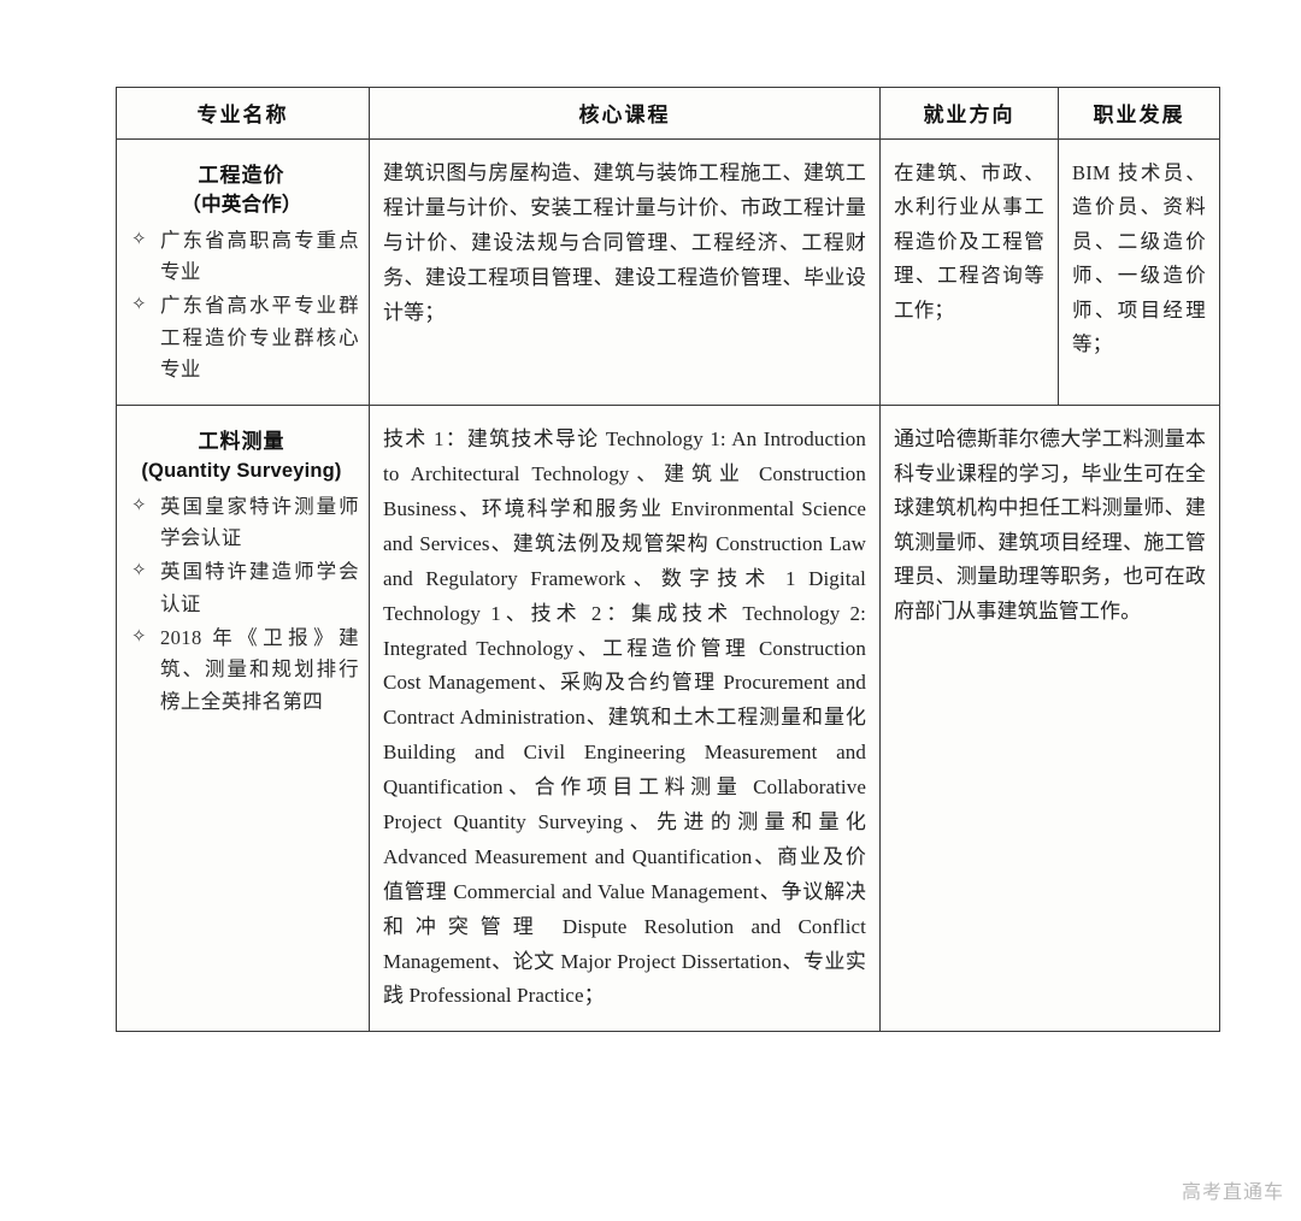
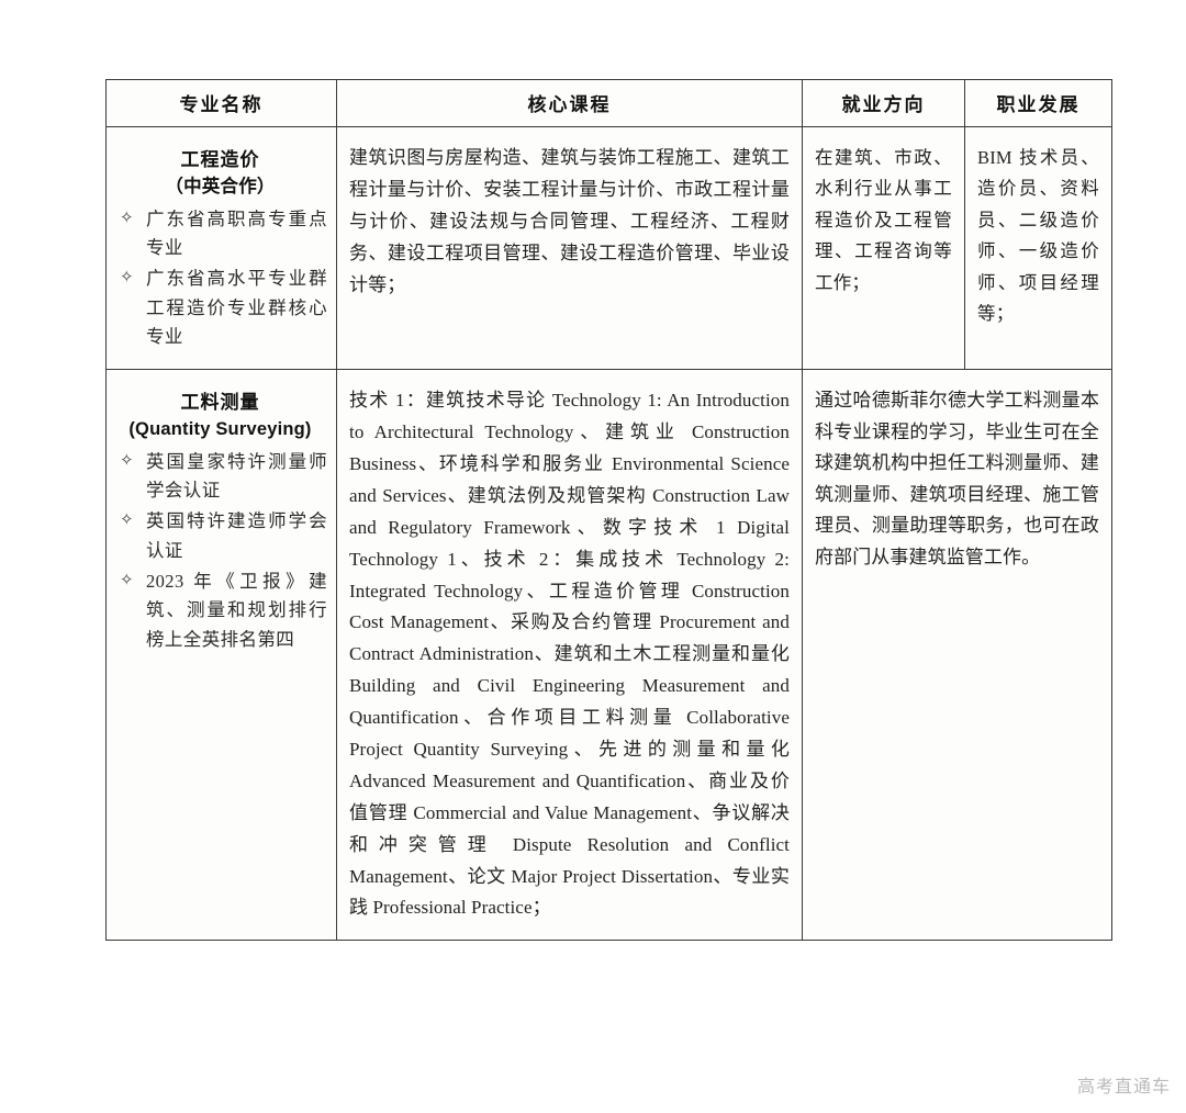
  专业名称	核心课程	就业方向	职业发展
  工程造价 （中英合作） ✧ 广东省高职高专重点专业 ✧ 广东省高水平专业群工程造价专业群核心专业	建筑识图与房屋构造、建筑与装饰工程施工、建筑工程计量与计价、安装工程计量与计价、市政工程计量与计价、建设法规与合同管理、工程经济、工程财务、建设工程项目管理、建设工程造价管理、毕业设计等；	在建筑、市政、水利行业从事工程造价及工程管理、工程咨询等工作；	BIM 技术员、造价员、资料员、二级造价师、一级造价师、项目经理等；
- 工料测量 (Quantity Surveying) ✧ 英国皇家特许测量师学会认证 ✧ 英国特许建造师学会认证 ✧ 2018 年《卫报》建筑、测量和规划排行榜上全英排名第四	技术 1：建筑技术导论 Technology 1: An Introduction to Architectural Technology、建筑业 Construction Business、环境科学和服务业 Environmental Science and Services、建筑法例及规管架构 Construction Law and Regulatory Framework、数字技术 1 Digital Technology 1、技术 2：集成技术 Technology 2: Integrated Technology、工程造价管理 Construction Cost Management、采购及合约管理 Procurement and Contract Administration、建筑和土木工程测量和量化 Building and Civil Engineering Measurement and Quantification、合作项目工料测量 Collaborative Project Quantity Surveying、先进的测量和量化 Advanced Measurement and Quantification、商业及价值管理 Commercial and Value Management、争议解决和冲突管理 Dispute Resolution and Conflict Management、论文 Major Project Dissertation、专业实践 Professional Practice；	通过哈德斯菲尔德大学工料测量本科专业课程的学习，毕业生可在全球建筑机构中担任工料测量师、建筑测量师、建筑项目经理、施工管理员、测量助理等职务，也可在政府部门从事建筑监管工作。
+ 工料测量 (Quantity Surveying) ✧ 英国皇家特许测量师学会认证 ✧ 英国特许建造师学会认证 ✧ 2023 年《卫报》建筑、测量和规划排行榜上全英排名第四	技术 1：建筑技术导论 Technology 1: An Introduction to Architectural Technology、建筑业 Construction Business、环境科学和服务业 Environmental Science and Services、建筑法例及规管架构 Construction Law and Regulatory Framework、数字技术 1 Digital Technology 1、技术 2：集成技术 Technology 2: Integrated Technology、工程造价管理 Construction Cost Management、采购及合约管理 Procurement and Contract Administration、建筑和土木工程测量和量化 Building and Civil Engineering Measurement and Quantification、合作项目工料测量 Collaborative Project Quantity Surveying、先进的测量和量化 Advanced Measurement and Quantification、商业及价值管理 Commercial and Value Management、争议解决和冲突管理 Dispute Resolution and Conflict Management、论文 Major Project Dissertation、专业实践 Professional Practice；	通过哈德斯菲尔德大学工料测量本科专业课程的学习，毕业生可在全球建筑机构中担任工料测量师、建筑测量师、建筑项目经理、施工管理员、测量助理等职务，也可在政府部门从事建筑监管工作。
  高考直通车
